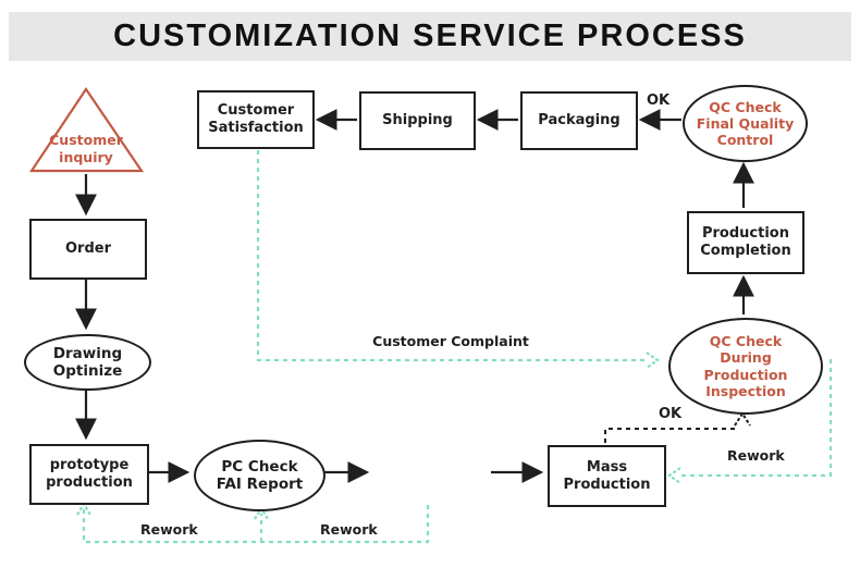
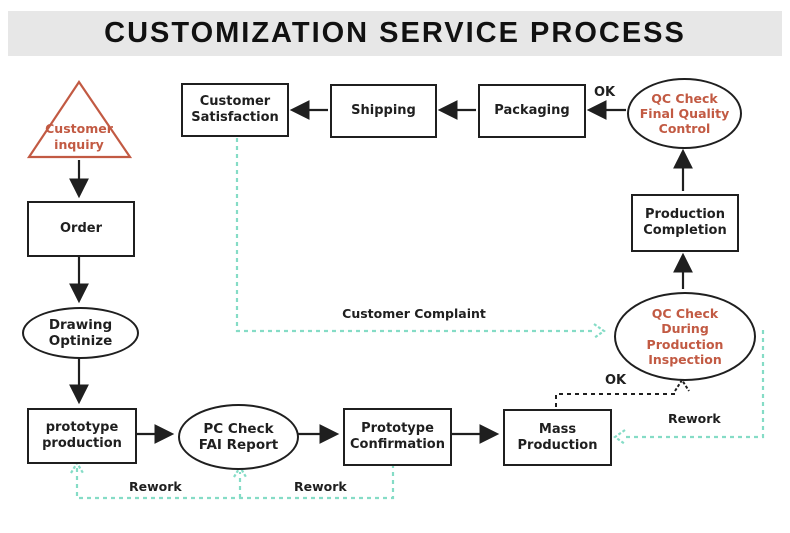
  CUSTOMIZATION SERVICE PROCESS
  Customer
  inquiry
  Order
  Drawing
  Optinize
  prototype
  production
  PC Check
  FAI Report
+ Prototype
+ Confirmation
  Mass
  Production
  QC Check
  During
  Production
  Inspection
  Production
  Completion
  QC Check
  Final Quality
  Control
  Packaging
  Shipping
  Customer
  Satisfaction
  OK
  OK
  Customer Complaint
  Rework
  Rework
  Rework
